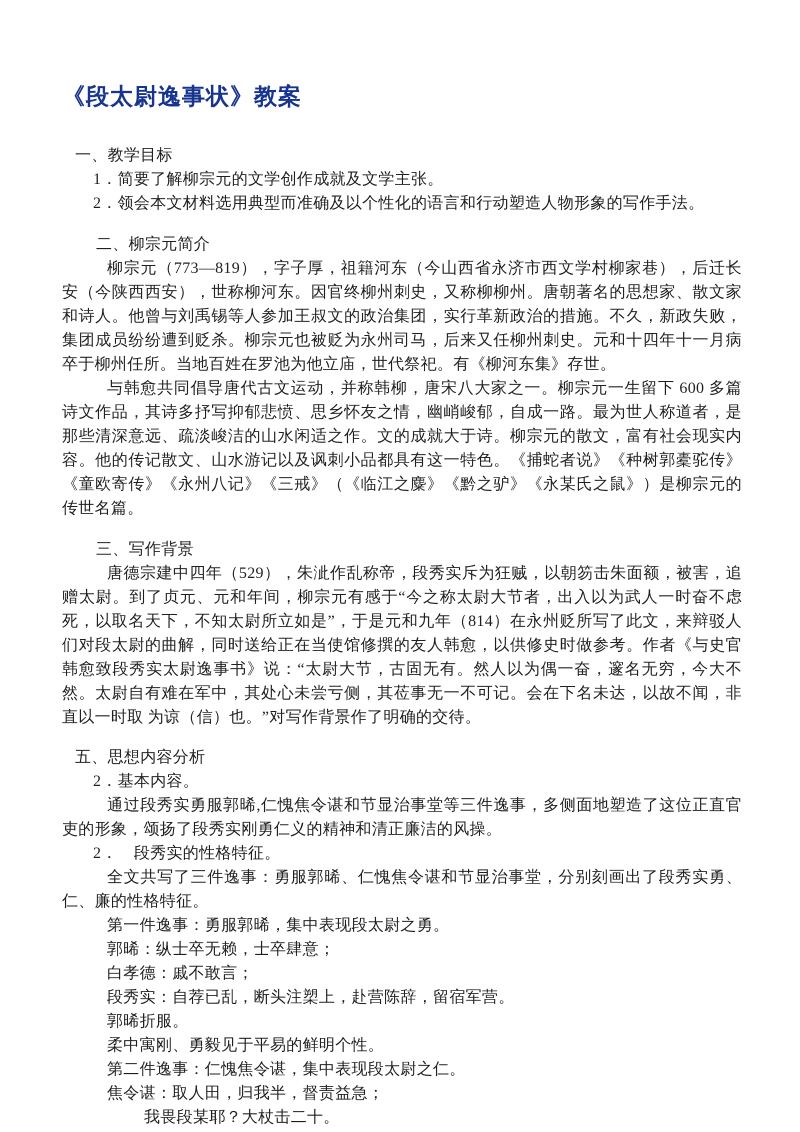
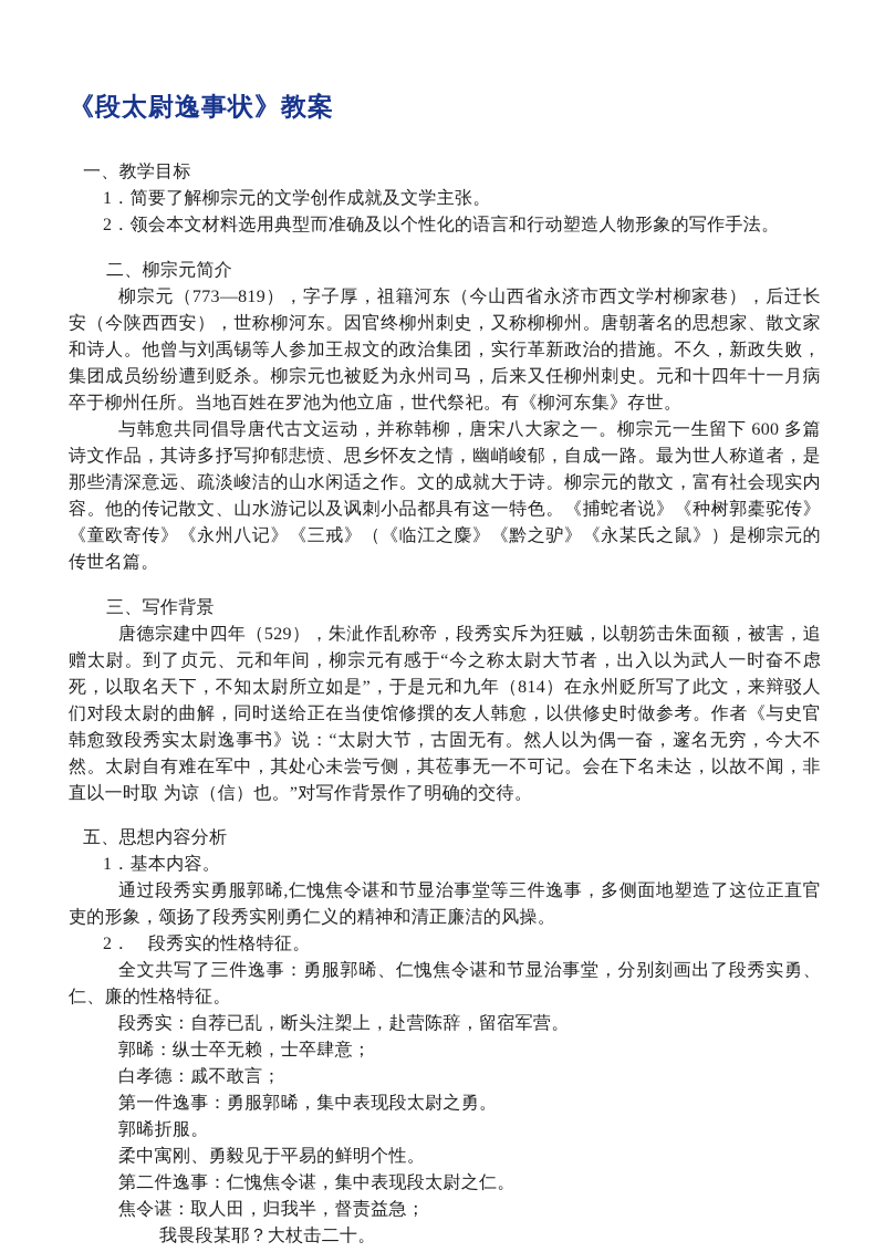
  《段太尉逸事状》教案
  一、教学目标
  1．简要了解柳宗元的文学创作成就及文学主张。
  2．领会本文材料选用典型而准确及以个性化的语言和行动塑造人物形象的写作手法。
  二、柳宗元简介
  柳宗元（773—819），字子厚，祖籍河东（今山西省永济市西文学村柳家巷），后迁长安（今陕西西安），世称柳河东。因官终柳州刺史，又称柳柳州。唐朝著名的思想家、散文家和诗人。他曾与刘禹锡等人参加王叔文的政治集团，实行革新政治的措施。不久，新政失败，集团成员纷纷遭到贬杀。柳宗元也被贬为永州司马，后来又任柳州刺史。元和十四年十一月病卒于柳州任所。当地百姓在罗池为他立庙，世代祭祀。有《柳河东集》存世。
  与韩愈共同倡导唐代古文运动，并称韩柳，唐宋八大家之一。柳宗元一生留下 600 多篇诗文作品，其诗多抒写抑郁悲愤、思乡怀友之情，幽峭峻郁，自成一路。最为世人称道者，是那些清深意远、疏淡峻洁的山水闲适之作。文的成就大于诗。柳宗元的散文，富有社会现实内容。他的传记散文、山水游记以及讽刺小品都具有这一特色。《捕蛇者说》《种树郭橐驼传》《童欧寄传》《永州八记》《三戒》（《临江之麋》《黔之驴》《永某氏之鼠》）是柳宗元的传世名篇。
  三、写作背景
  唐德宗建中四年（529），朱泚作乱称帝，段秀实斥为狂贼，以朝笏击朱面额，被害，追赠太尉。到了贞元、元和年间，柳宗元有感于“今之称太尉大节者，出入以为武人一时奋不虑死，以取名天下，不知太尉所立如是”，于是元和九年（814）在永州贬所写了此文，来辩驳人们对段太尉的曲解，同时送给正在当使馆修撰的友人韩愈，以供修史时做参考。作者《与史官韩愈致段秀实太尉逸事书》说：“太尉大节，古固无有。然人以为偶一奋，邃名无穷，今大不然。太尉自有难在军中，其处心未尝亏侧，其莅事无一不可记。会在下名未达，以故不闻，非直以一时取 为谅（信）也。”对写作背景作了明确的交待。
  五、思想内容分析
- 2．基本内容。
+ 1．基本内容。
  通过段秀实勇服郭晞,仁愧焦令谌和节显治事堂等三件逸事，多侧面地塑造了这位正直官吏的形象，颂扬了段秀实刚勇仁义的精神和清正廉洁的风操。
  2． 段秀实的性格特征。
  全文共写了三件逸事：勇服郭晞、仁愧焦令谌和节显治事堂，分别刻画出了段秀实勇、仁、廉的性格特征。
- 第一件逸事：勇服郭晞，集中表现段太尉之勇。
+ 段秀实：自荐已乱，断头注槊上，赴营陈辞，留宿军营。
  郭晞：纵士卒无赖，士卒肆意；
  白孝德：戚不敢言；
- 段秀实：自荐已乱，断头注槊上，赴营陈辞，留宿军营。
+ 第一件逸事：勇服郭晞，集中表现段太尉之勇。
  郭晞折服。
  柔中寓刚、勇毅见于平易的鲜明个性。
  第二件逸事：仁愧焦令谌，集中表现段太尉之仁。
  焦令谌：取人田，归我半，督责益急；
  我畏段某耶？大杖击二十。
